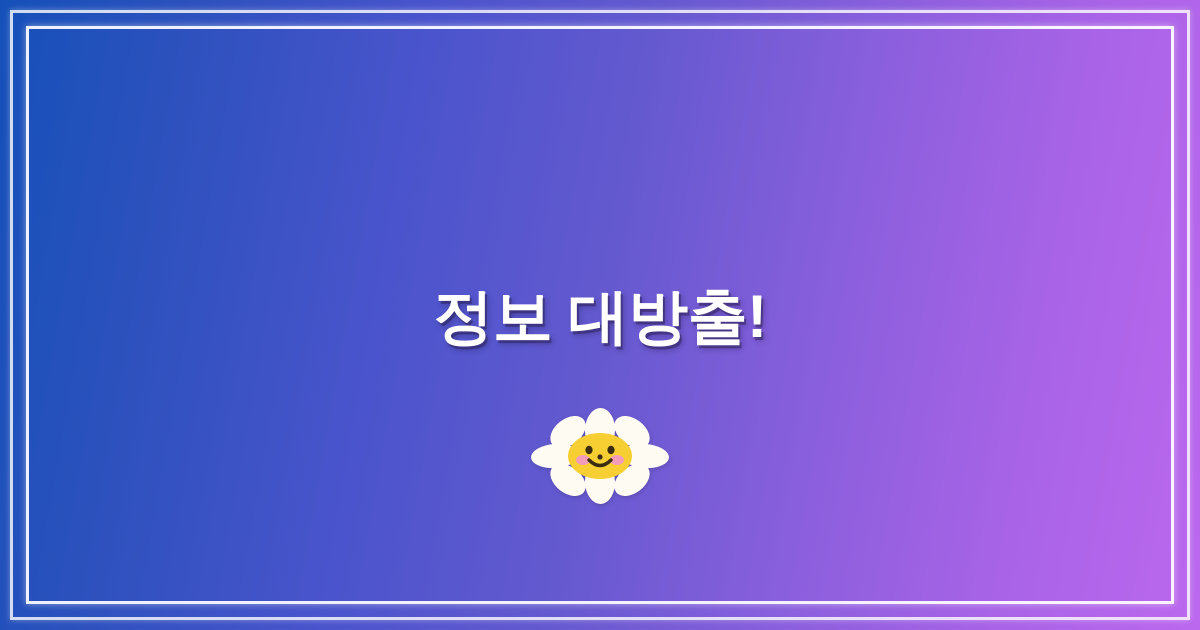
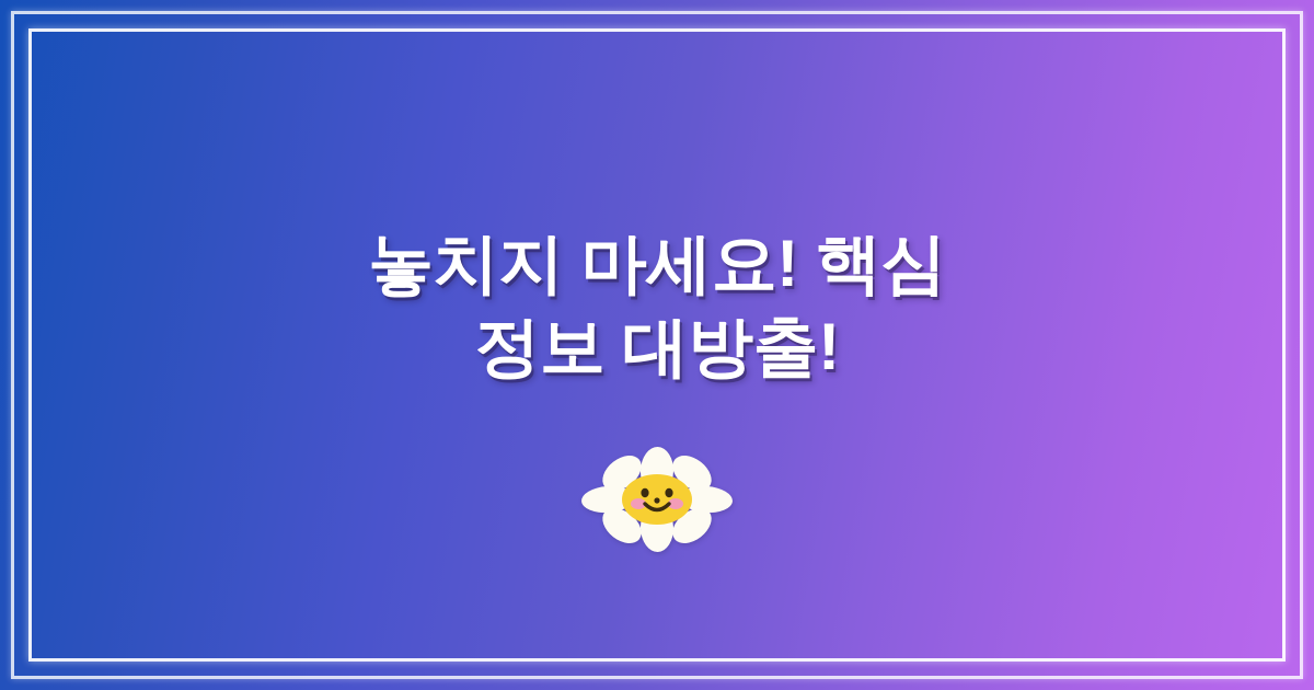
+ 놓치지 마세요! 핵심
  정보 대방출!
